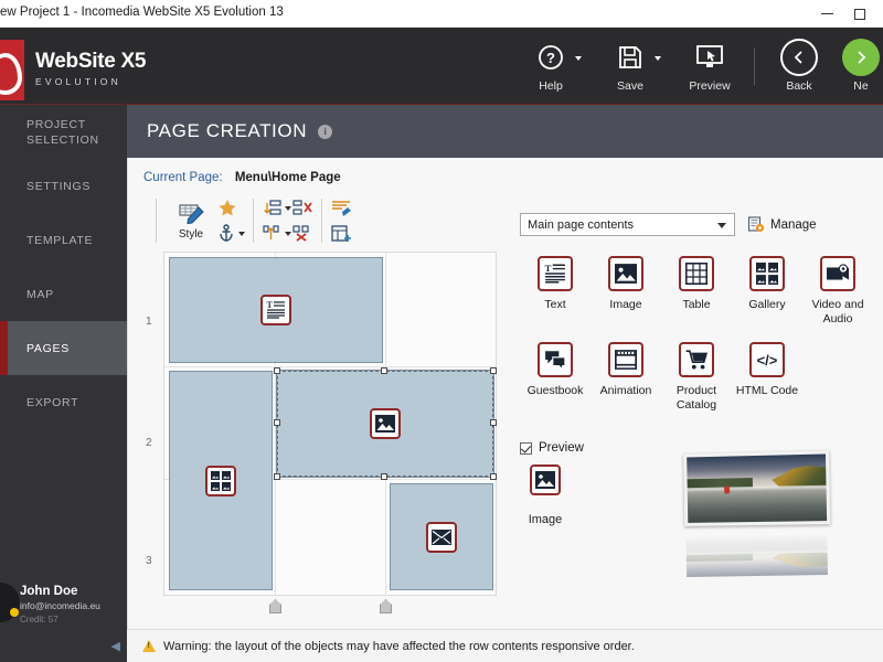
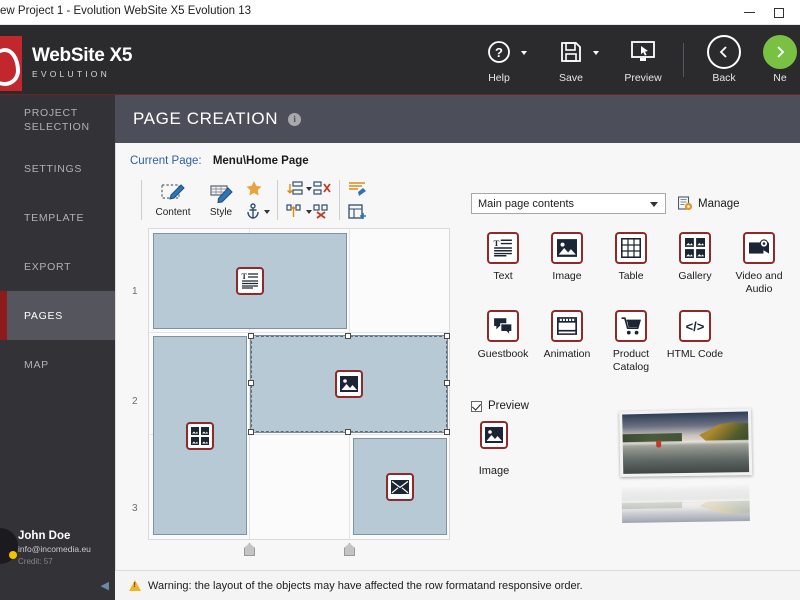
- ew Project 1 - Incomedia WebSite X5 Evolution 13
+ ew Project 1 - Evolution WebSite X5 Evolution 13
  WebSite X5
  EVOLUTION
  ?
  Help
  Save
  Preview
  Back
  Ne
  PROJECT SELECTION
  SETTINGS
  TEMPLATE
- MAP
+ EXPORT
  PAGES
- EXPORT
+ MAP
  John Doe
  info@incomedia.eu
  Credit: 57
  ◀
  PAGE CREATION
  i
  Current Page: Menu\Home Page
+ Content
  Style
  1
  2
  3
  T
  Main page contents
  Manage
  T
  Text
  Image
  Table
  Gallery
  Video and Audio
  Guestbook
  Animation
  Product Catalog
  </>
  HTML Code
  Preview
  Image
- Warning: the layout of the objects may have affected the row contents responsive order.
+ Warning: the layout of the objects may have affected the row formatand responsive order.
